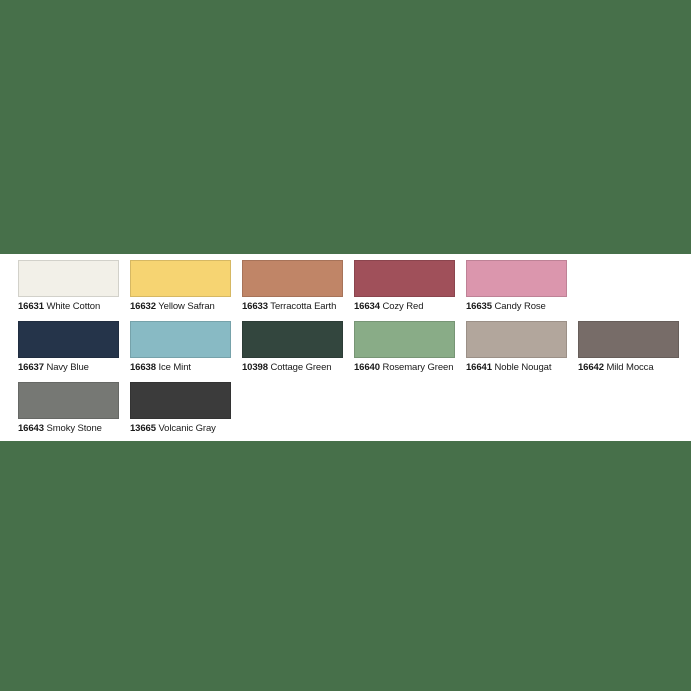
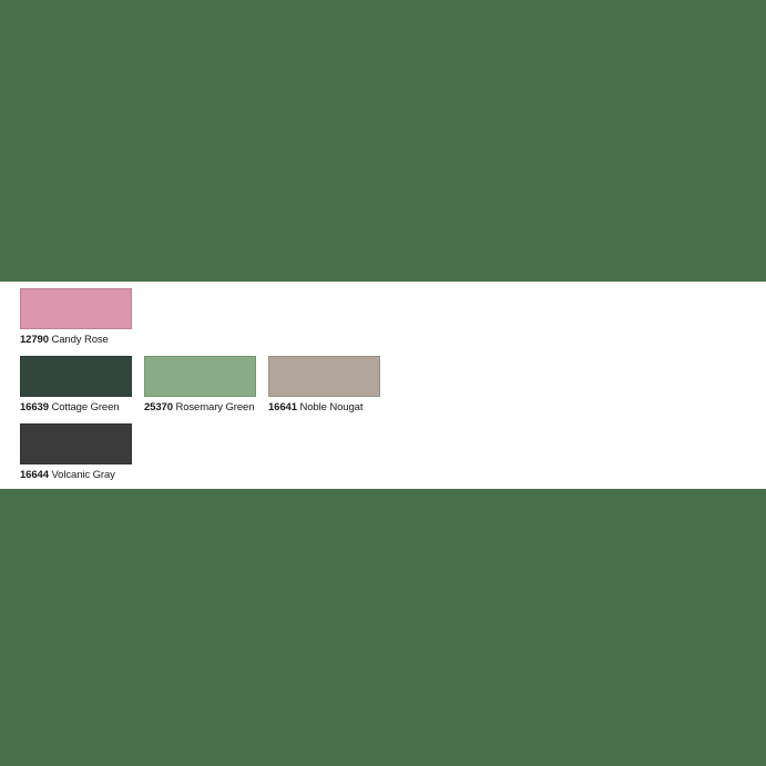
- 16631 White Cotton
- 16632 Yellow Safran
- 16633 Terracotta Earth
- 16634 Cozy Red
- 16635 Candy Rose
+ 12790 Candy Rose
- 16637 Navy Blue
- 16638 Ice Mint
- 10398 Cottage Green
+ 16639 Cottage Green
- 16640 Rosemary Green
+ 25370 Rosemary Green
  16641 Noble Nougat
- 16642 Mild Mocca
- 16643 Smoky Stone
- 13665 Volcanic Gray
+ 16644 Volcanic Gray
